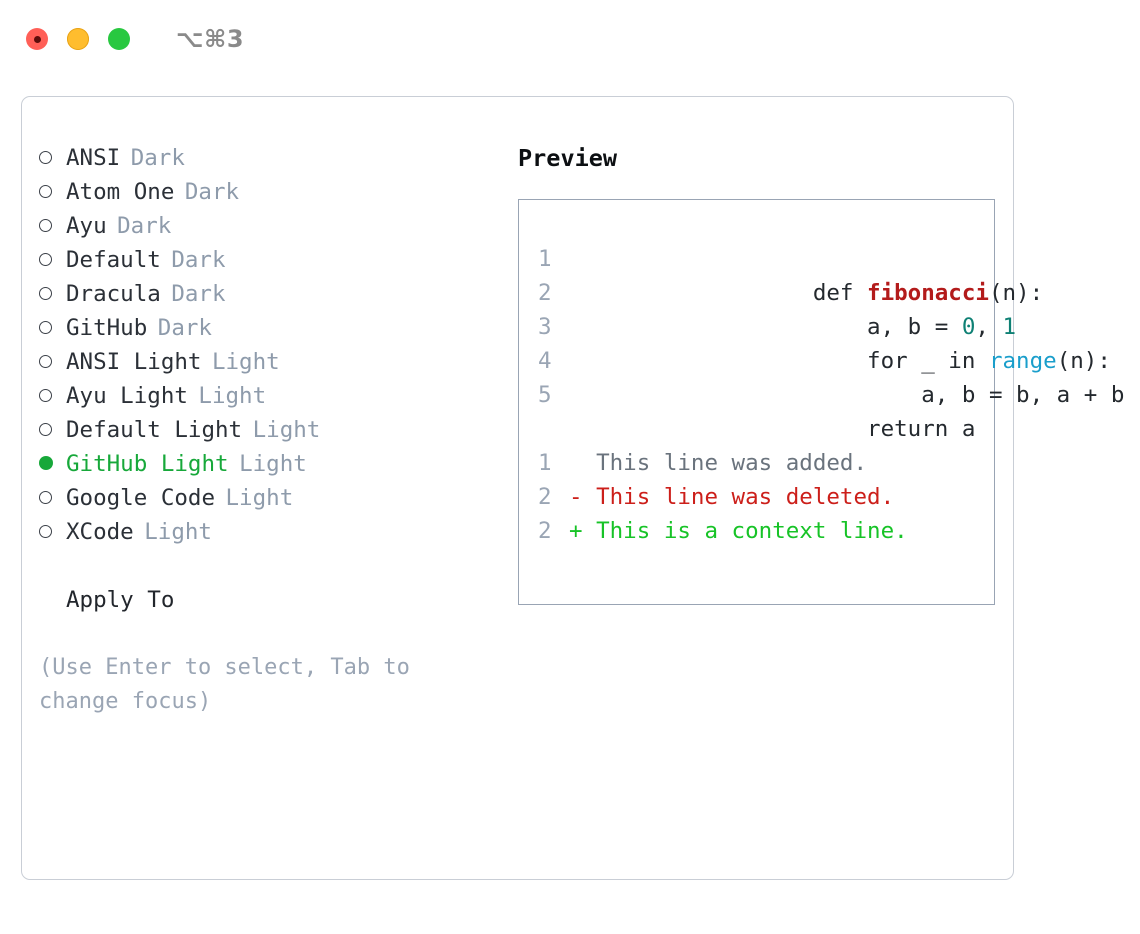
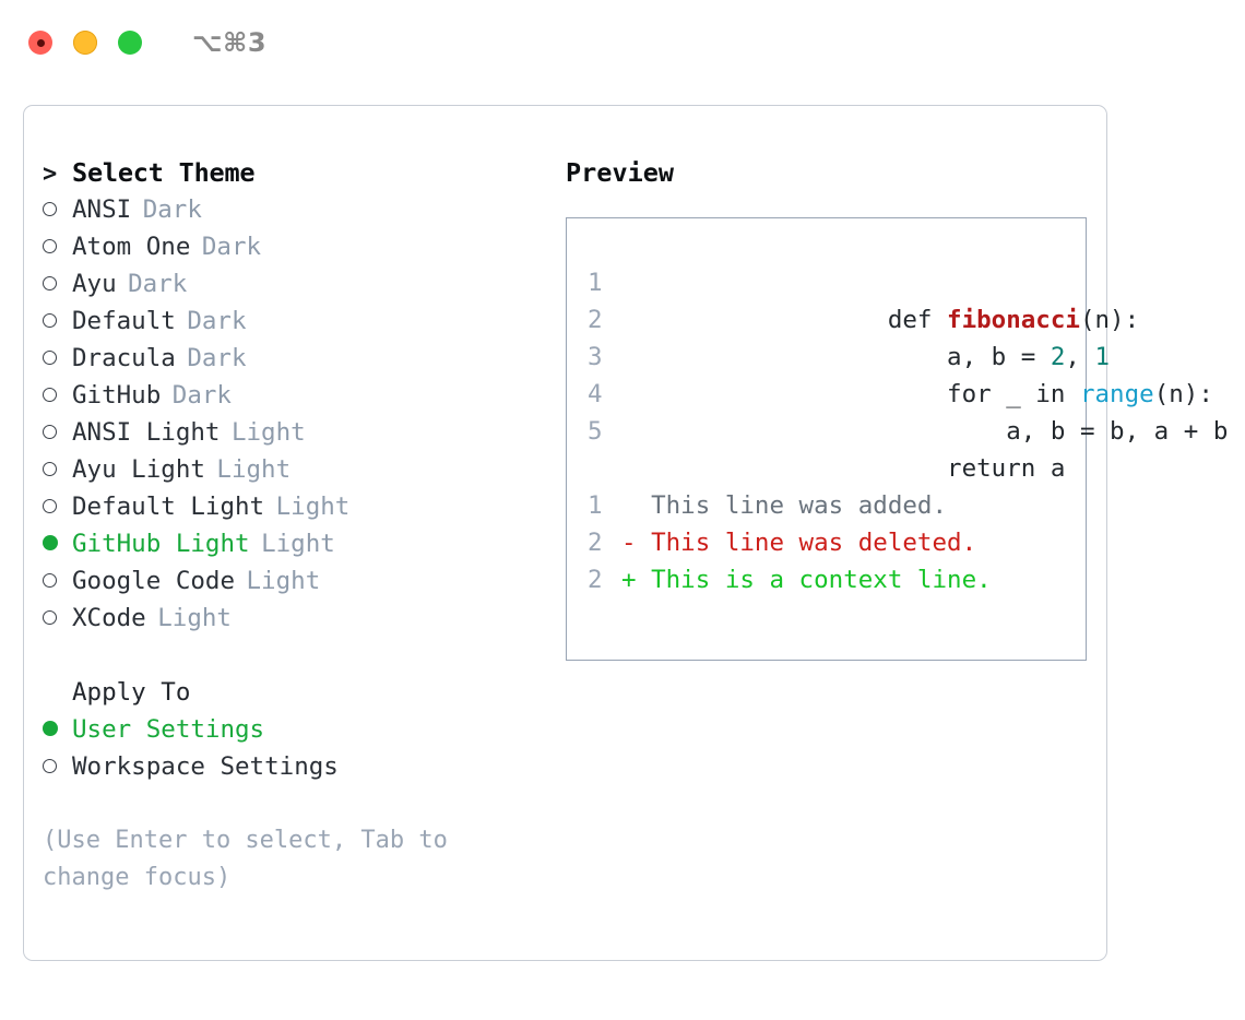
  ⌥⌘3
+ >
+ Select Theme
  ANSI
  Dark
  Atom One
  Dark
  Ayu
  Dark
  Default
  Dark
  Dracula
  Dark
  GitHub
  Dark
  ANSI Light
  Light
  Ayu Light
  Light
  Default Light
  Light
  GitHub Light
  Light
  Google Code
  Light
  XCode
  Light
  Apply To
+ User Settings
+ Workspace Settings
  (Use Enter to select, Tab to change focus)
  Preview
  1
  def fibonacci(n):
  2
- a, b = 0, 1
+ a, b = 2, 1
  3
  for _ in range(n):
  4
  a, b = b, a + b
  5
  return a
  1
  This line was added.
  2
  - This line was deleted.
  2
  + This is a context line.
